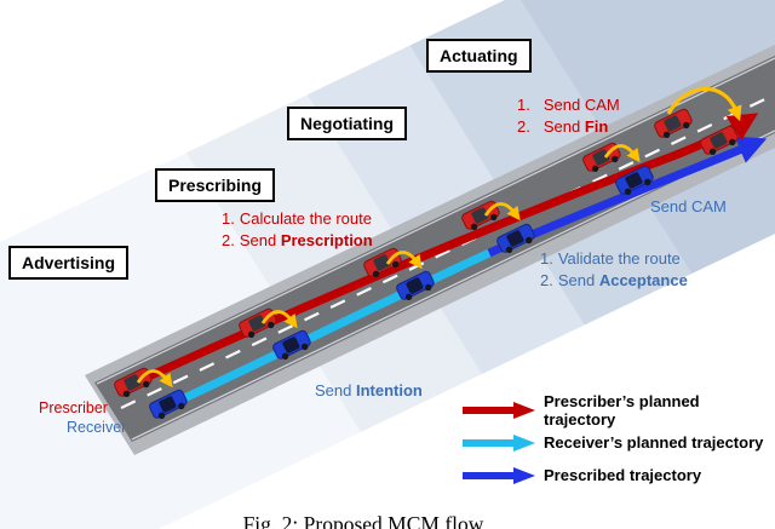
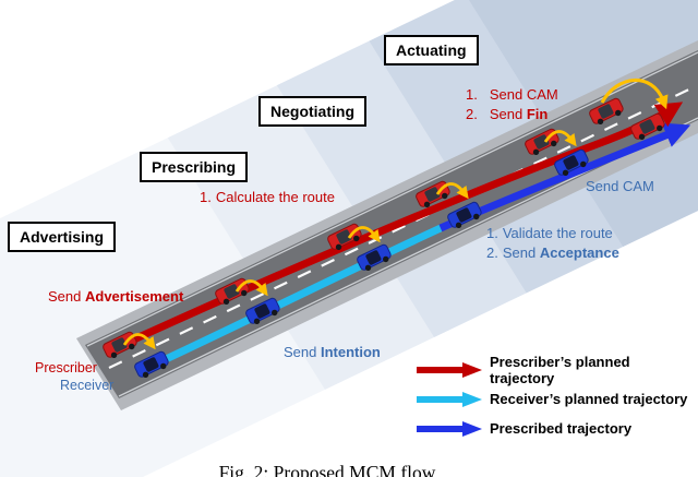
  Advertising
  Prescribing
  Negotiating
  Actuating
+ Send Advertisement
  1. Calculate the route
- 2. Send Prescription
  1. Send CAM
  2. Send Fin
  Send Intention
  1. Validate the route
  2. Send Acceptance
  Send CAM
  Prescriber
  Receiver
  Prescriber’s planned trajectory
  Receiver’s planned trajectory
  Prescribed trajectory
  Fig. 2: Proposed MCM flow
